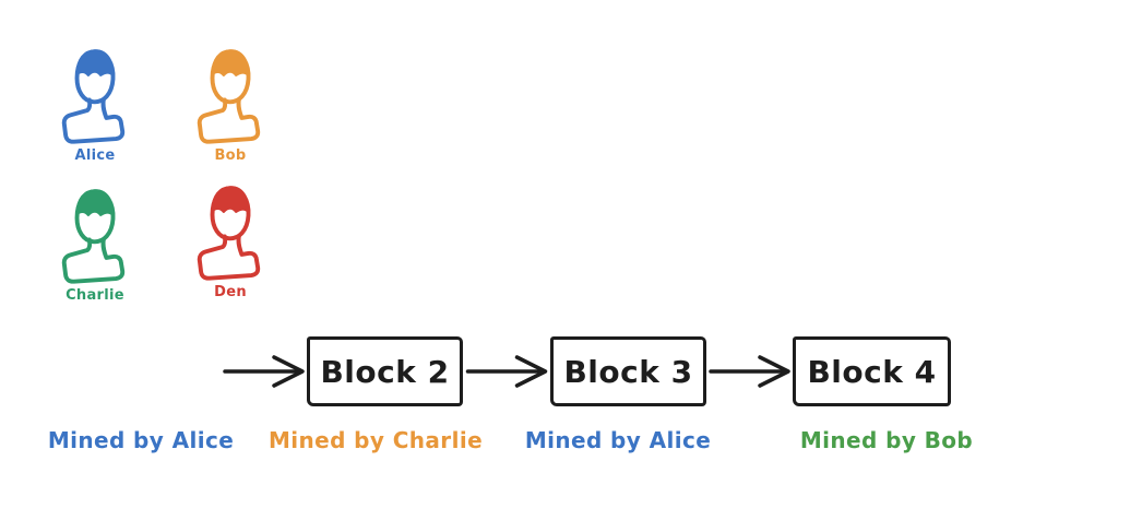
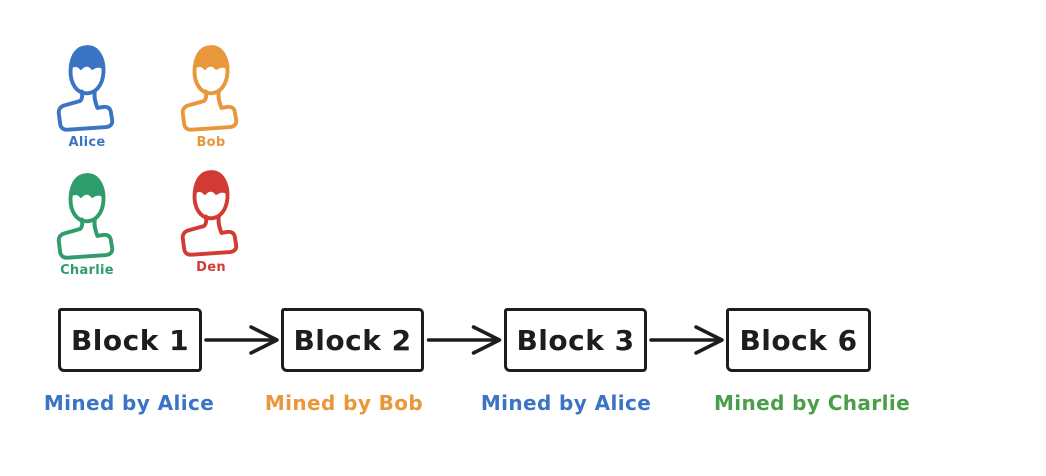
  Alice
  Bob
  Charlie
  Den
+ Block 1
  Block 2
  Block 3
- Block 4
+ Block 6
  Mined by Alice
- Mined by Charlie
+ Mined by Bob
  Mined by Alice
- Mined by Bob
+ Mined by Charlie
